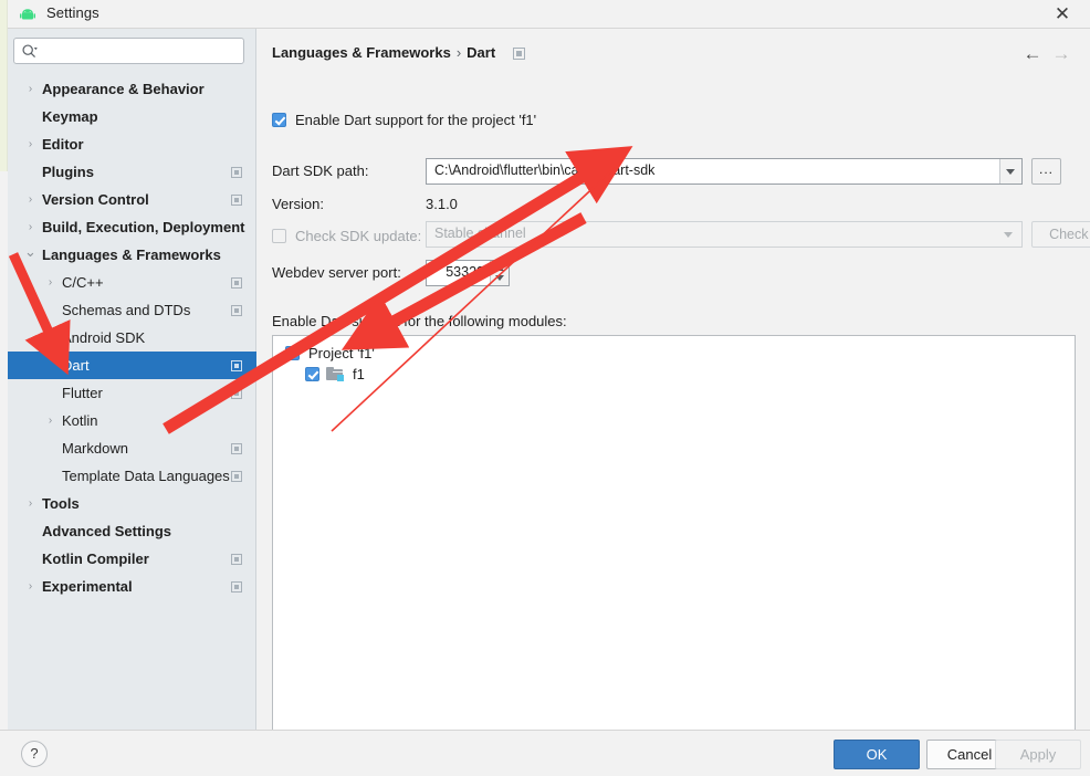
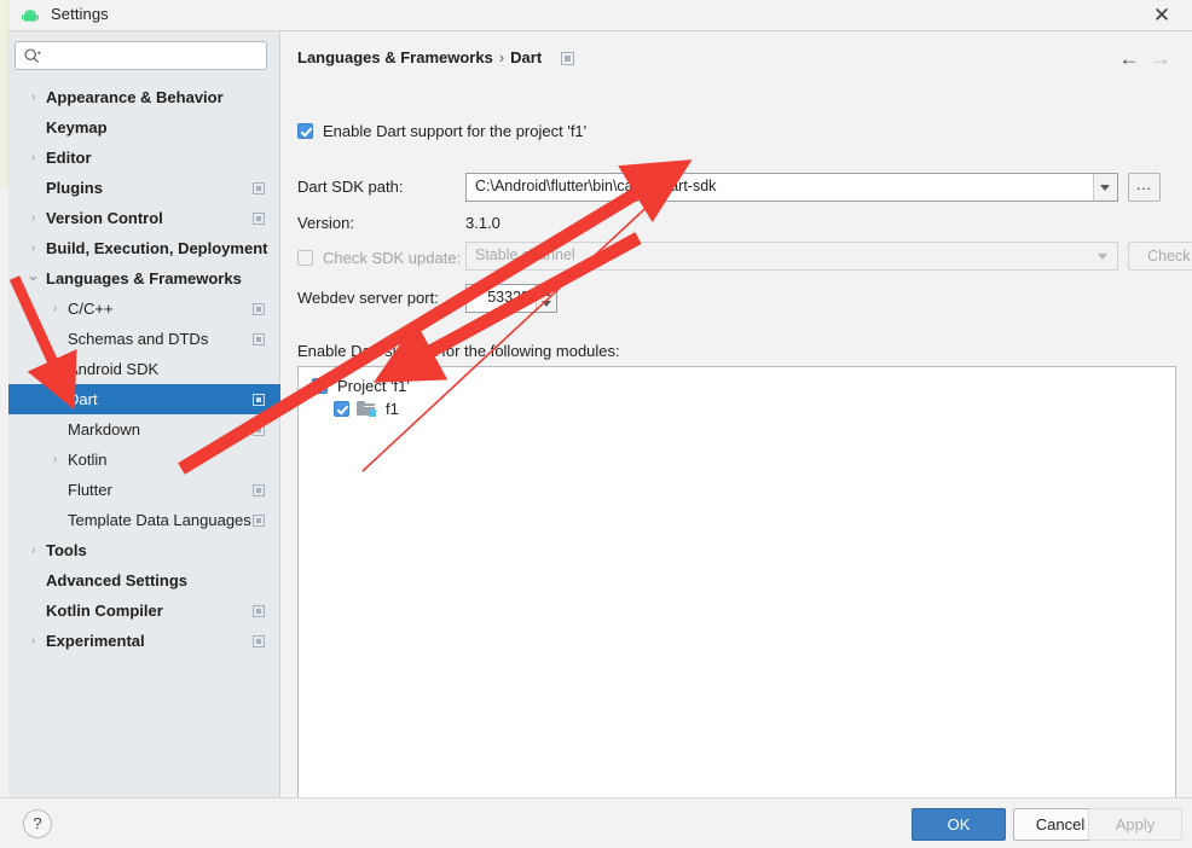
  Settings
  ✕
  ›
  Appearance & Behavior
  Keymap
  ›
  Editor
  Plugins
  ›
  Version Control
  ›
  Build, Execution, Deployment
  ⌄
  Languages & Frameworks
  ›
  C/C++
  Schemas and DTDs
  Android SDK
  Dart
- Flutter
+ Markdown
  ›
  Kotlin
- Markdown
+ Flutter
  Template Data Languages
  ›
  Tools
  Advanced Settings
  Kotlin Compiler
  ›
  Experimental
  Languages & Frameworks › Dart
  ← →
  Enable Dart support for the project 'f1'
  Dart SDK path:
  C:\Android\flutter\bin\cadart-sdk
  ...
  Version:
  3.1.0
  Check SDK update:
  Stablennel
  Webdev server port:
  Enable Duppor theollowing modules:
  Project 'f1'
  f1
  ?
  OK
  Cancel
  Apply
